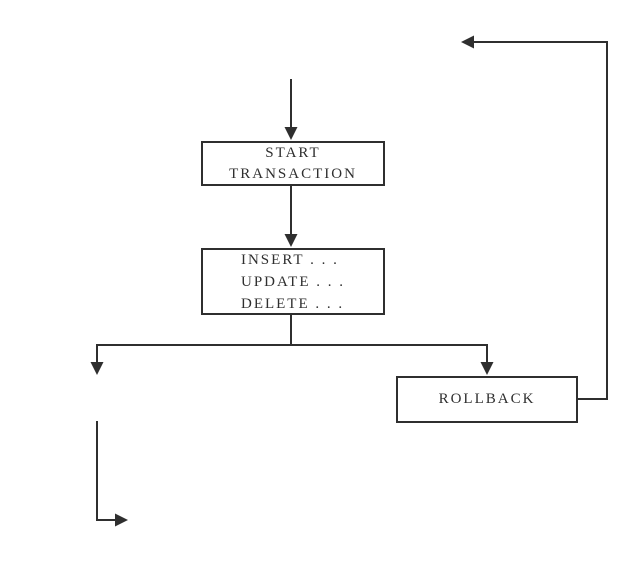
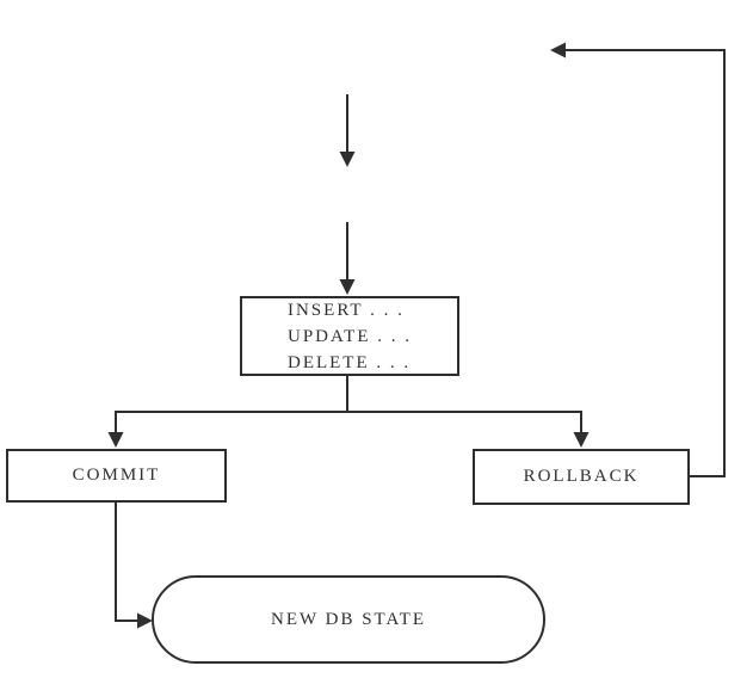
- START
- TRANSACTION
  INSERT . . .
  UPDATE . . .
  DELETE . . .
+ COMMIT
  ROLLBACK
+ NEW DB STATE
